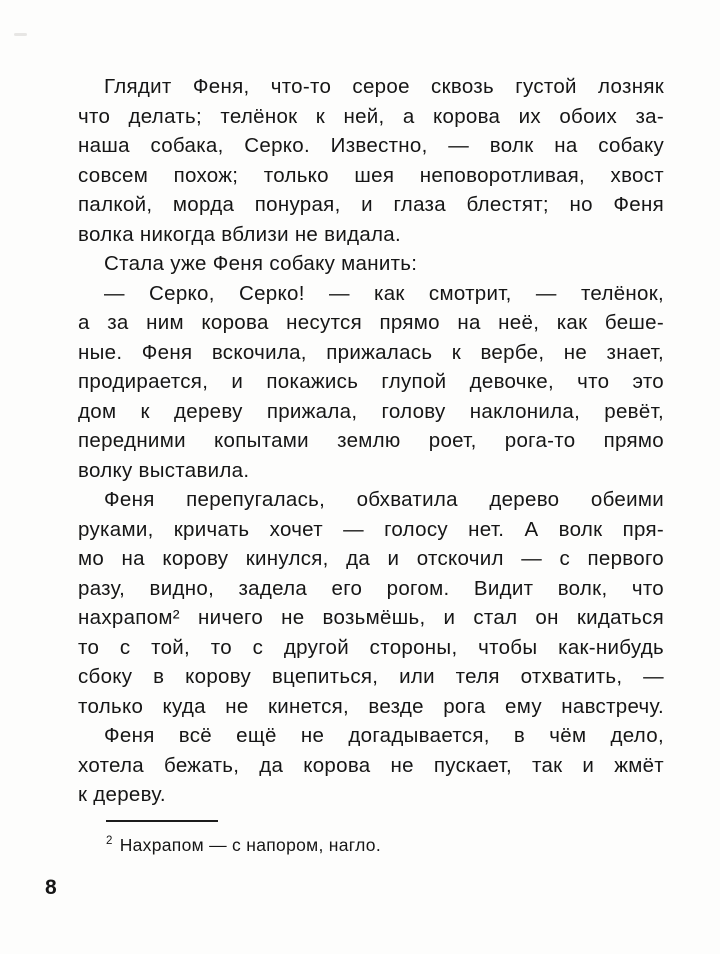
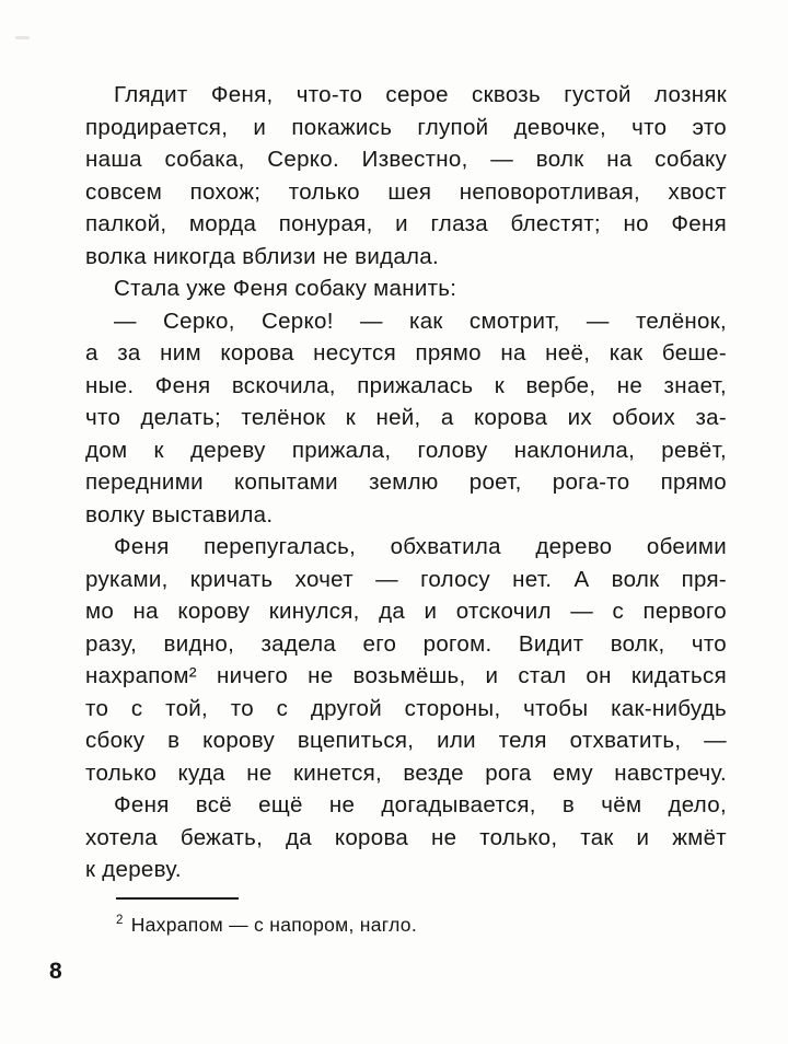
  Глядит Феня, что-то серое сквозь густой лозняк
- что делать; телёнок к ней, а корова их обоих за-
+ продирается, и покажись глупой девочке, что это
  наша собака, Серко. Известно, — волк на собаку
  совсем похож; только шея неповоротливая, хвост
  палкой, морда понурая, и глаза блестят; но Феня
  волка никогда вблизи не видала.
  Стала уже Феня собаку манить:
  — Серко, Серко! — как смотрит, — телёнок,
  а за ним корова несутся прямо на неё, как беше-
  ные. Феня вскочила, прижалась к вербе, не знает,
- продирается, и покажись глупой девочке, что это
+ что делать; телёнок к ней, а корова их обоих за-
  дом к дереву прижала, голову наклонила, ревёт,
  передними копытами землю роет, рога-то прямо
  волку выставила.
  Феня перепугалась, обхватила дерево обеими
  руками, кричать хочет — голосу нет. А волк пря-
  мо на корову кинулся, да и отскочил — с первого
  разу, видно, задела его рогом. Видит волк, что
  нахрапом² ничего не возьмёшь, и стал он кидаться
  то с той, то с другой стороны, чтобы как-нибудь
  сбоку в корову вцепиться, или теля отхватить, —
  только куда не кинется, везде рога ему навстречу.
  Феня всё ещё не догадывается, в чём дело,
- хотела бежать, да корова не пускает, так и жмёт
+ хотела бежать, да корова не только, так и жмёт
  к дереву.
  2 Нахрапом — с напором, нагло.
  8
